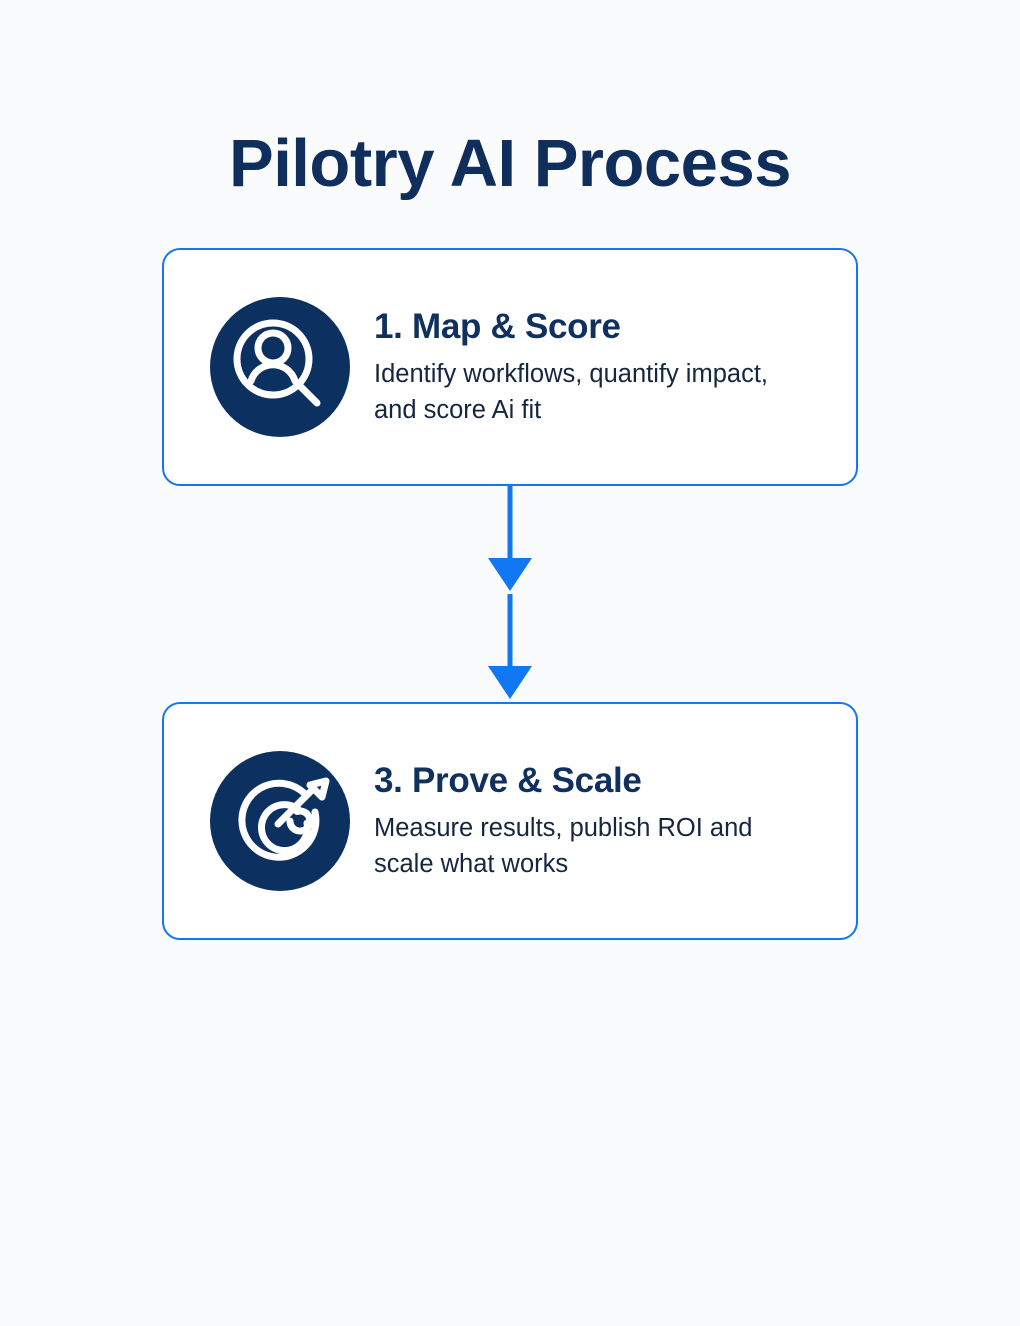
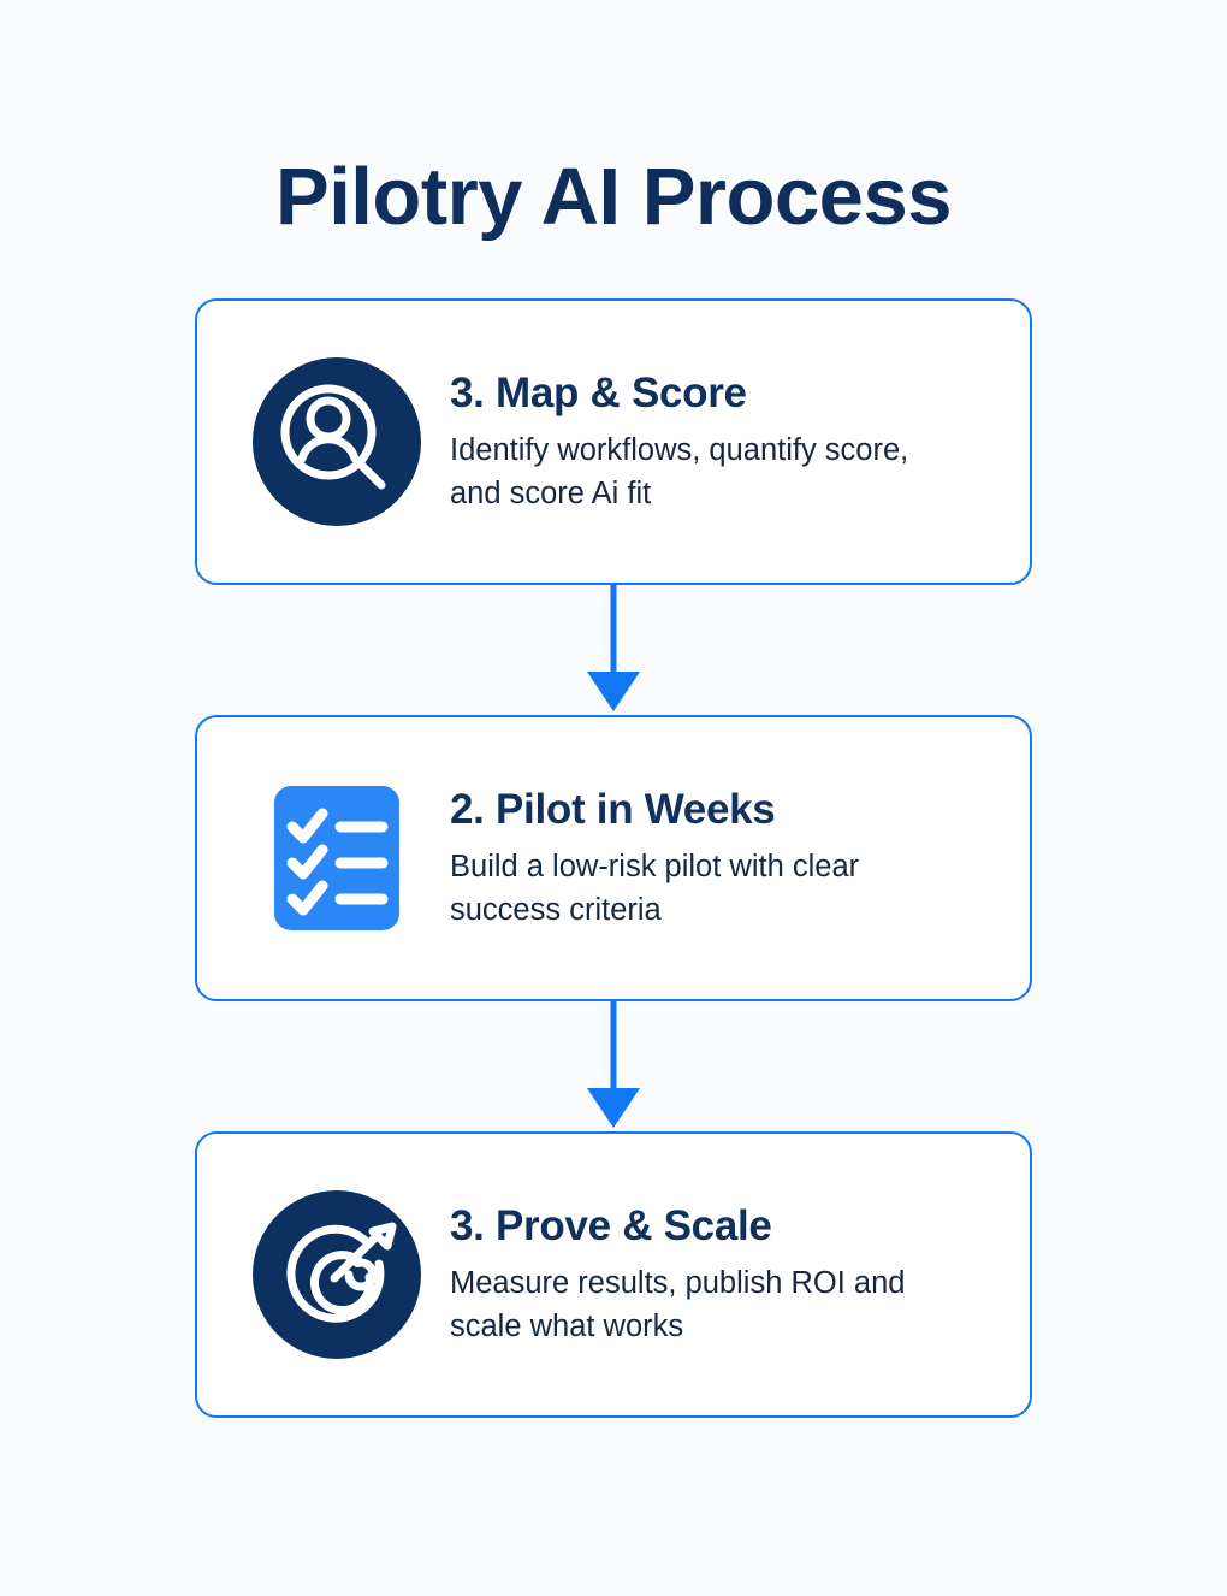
  Pilotry AI Process
- 1. Map & Score
+ 3. Map & Score
- Identify workflows, quantify impact, and score Ai fit
+ Identify workflows, quantify score, and score Ai fit
+ 2. Pilot in Weeks
+ Build a low-risk pilot with clear success criteria
  3. Prove & Scale
  Measure results, publish ROI and scale what works
